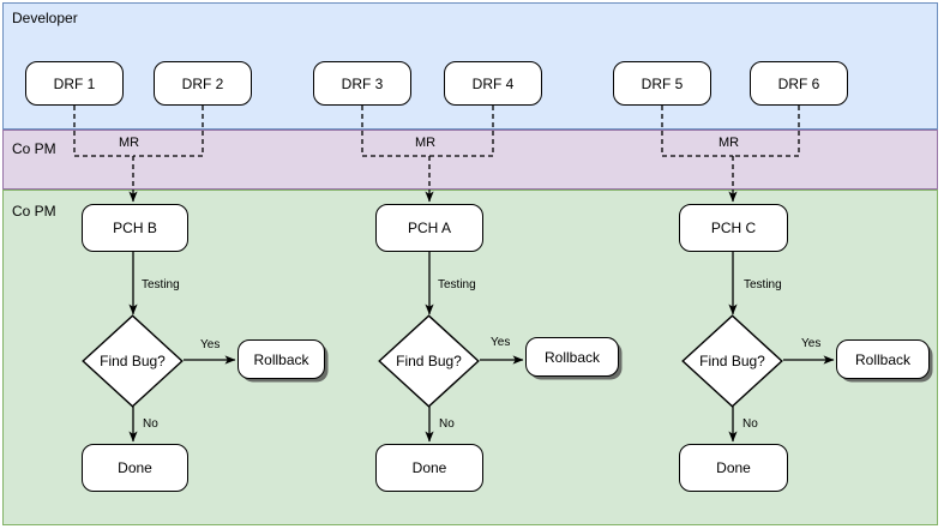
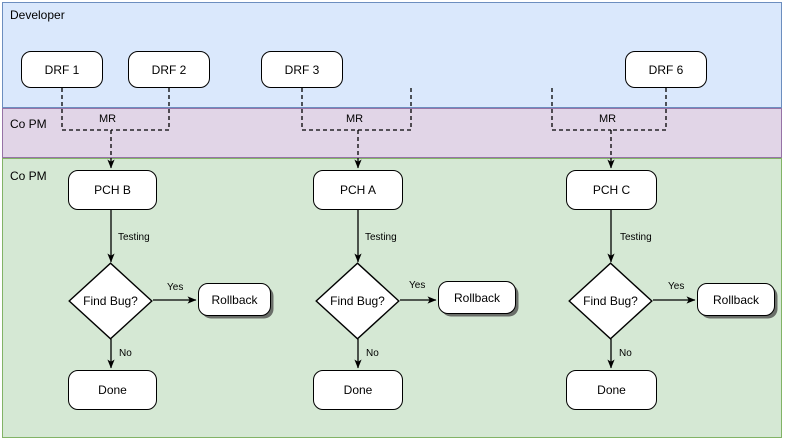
  Developer
  Co PM
  Co PM
  DRF 1
  DRF 2
  DRF 3
- DRF 4
- DRF 5
  DRF 6
  MR
  MR
  MR
  PCH B
  Testing
  Find Bug?
  Yes
  No
  Rollback
  Done
  PCH A
  Testing
  Find Bug?
  Yes
  No
  Rollback
  Done
  PCH C
  Testing
  Find Bug?
  Yes
  No
  Rollback
  Done
